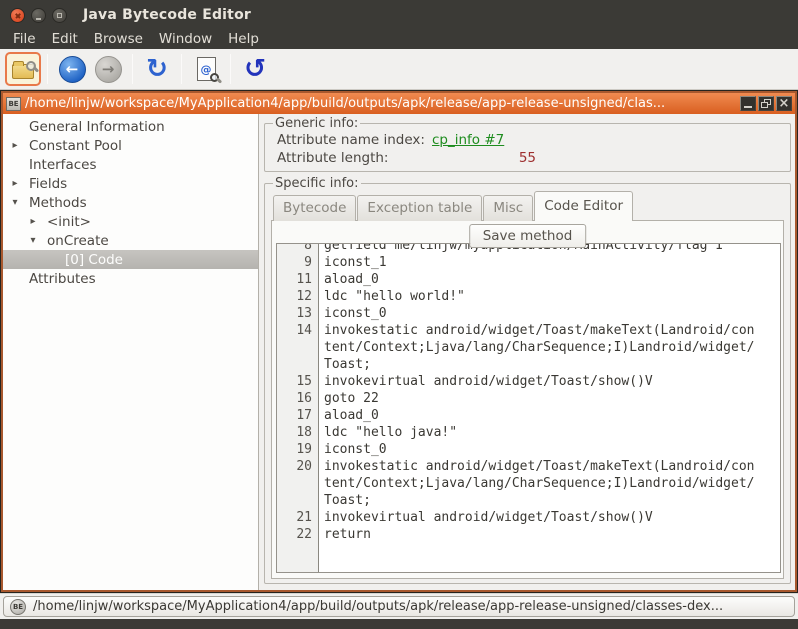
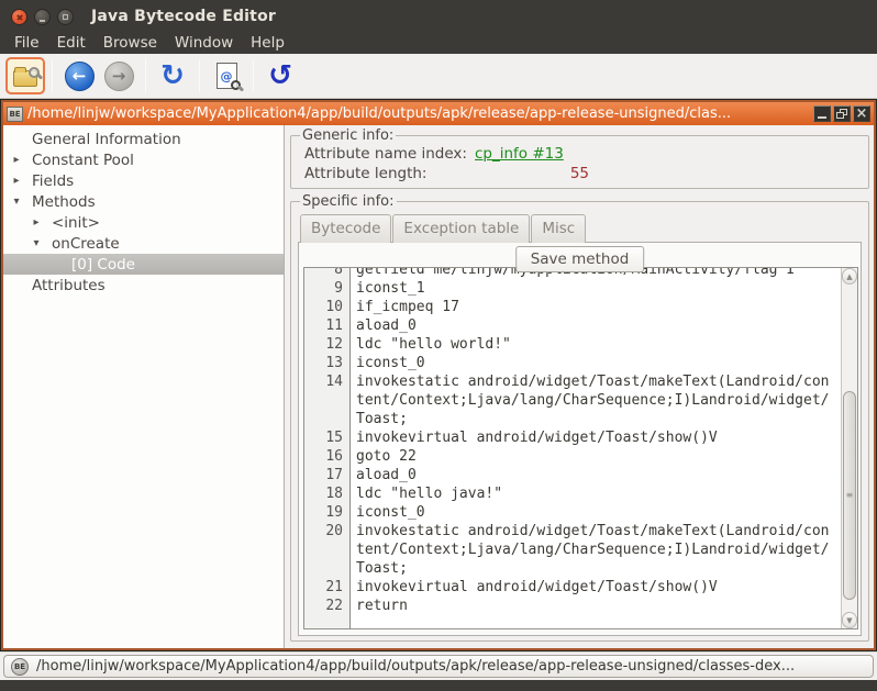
  Java Bytecode Editor
  File
  Edit
  Browse
  Window
  Help
  ←
  →
  ↻
  @
  ↺
  BE
  /home/linjw/workspace/MyApplication4/app/build/outputs/apk/release/app-release-unsigned/clas...
  ×
  General Information
  ▸
  Constant Pool
- Interfaces
  ▸
  Fields
  ▾
  Methods
  ▸
  <init>
  ▾
  onCreate
  [0] Code
  Attributes
  Generic info:
  Attribute name index:
- cp_info #7
+ cp_info #13
  Attribute length:
  55
  Specific info:
  Bytecode
  Exception table
  Misc
- Code Editor
  Save method
  8
  9
  iconst_1
+ 10
+ if_icmpeq 17
  11
  aload_0
  12
  ldc "hello world!"
  13
  iconst_0
  14
  invokestatic android/widget/Toast/makeText(Landroid/content/Context;Ljava/lang/CharSequence;I)Landroid/widget/Toast;
  15
  invokevirtual android/widget/Toast/show()V
  16
  goto 22
  17
  aload_0
  18
  ldc "hello java!"
  19
  iconst_0
  20
  invokestatic android/widget/Toast/makeText(Landroid/content/Context;Ljava/lang/CharSequence;I)Landroid/widget/Toast;
  21
  invokevirtual android/widget/Toast/show()V
  22
  return
+ ▲
+ ≡
+ ▼
  BE
  /home/linjw/workspace/MyApplication4/app/build/outputs/apk/release/app-release-unsigned/classes-dex...
